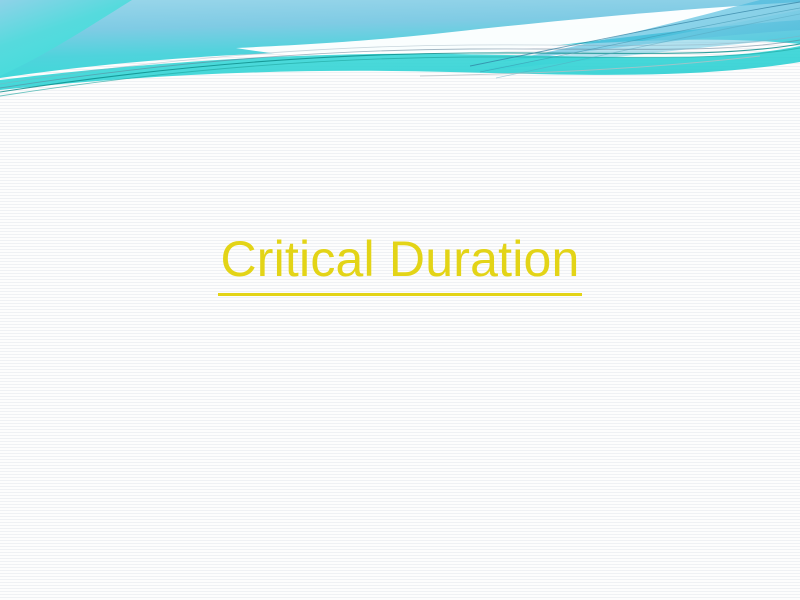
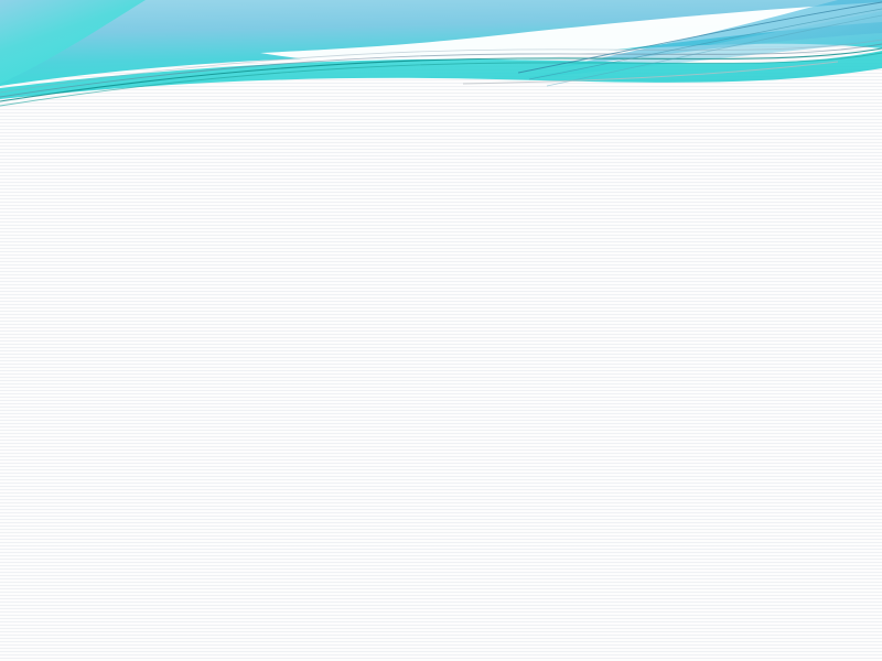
- Critical Duration
